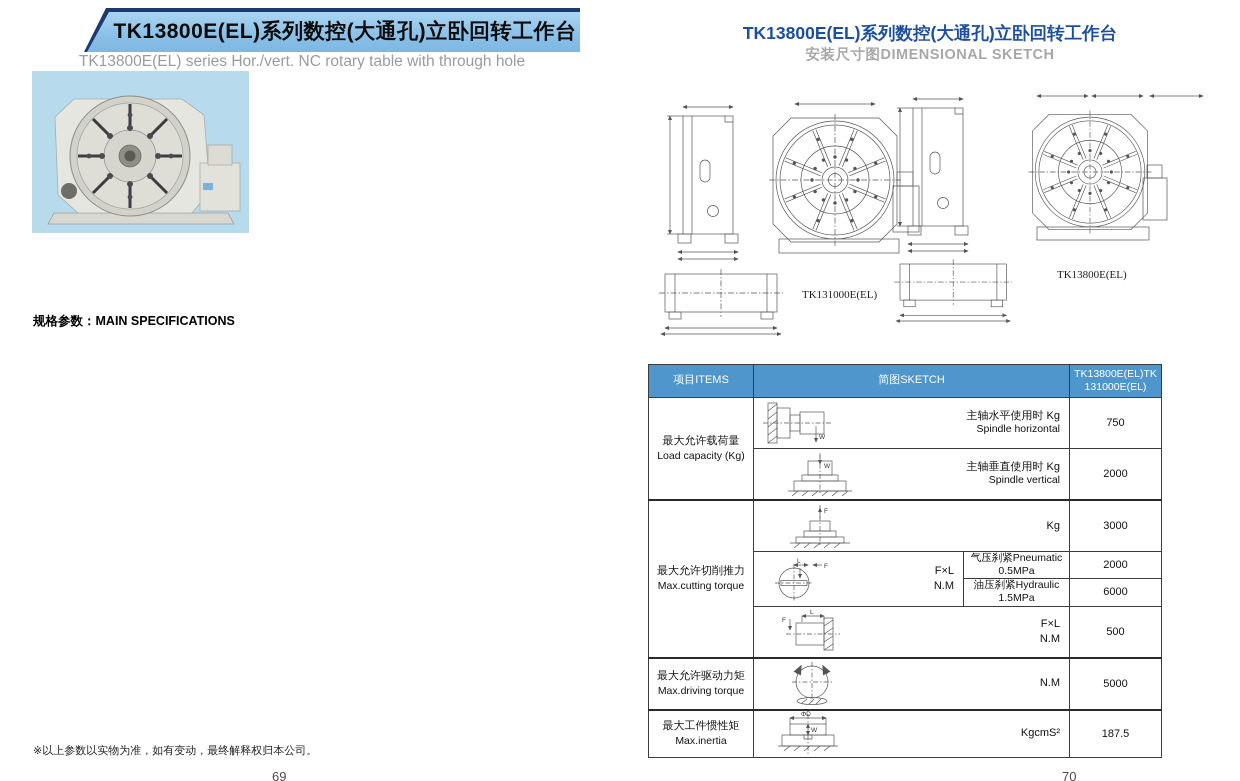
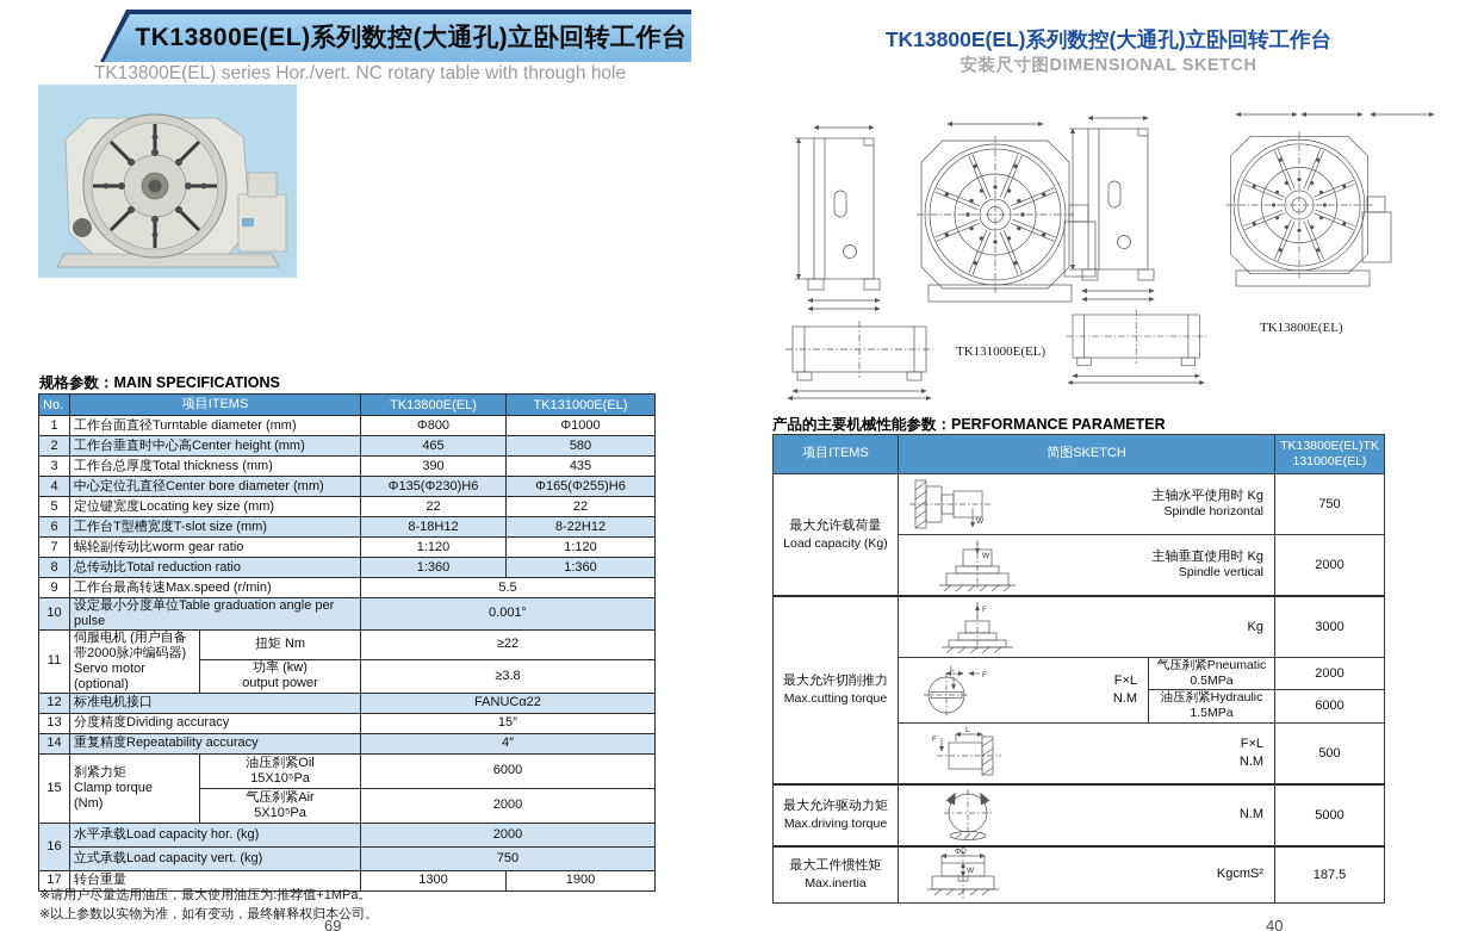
  TK13800E(EL)系列数控(大通孔)立卧回转工作台
  TK13800E(EL) series Hor./vert. NC rotary table with through hole
  规格参数：MAIN SPECIFICATIONS
+ No.	项目ITEMS	TK13800E(EL)	TK131000E(EL)
+ 1	工作台面直径Turntable diameter (mm)	Φ800	Φ1000
+ 2	工作台垂直时中心高Center height (mm)	465	580
+ 3	工作台总厚度Total thickness (mm)	390	435
+ 4	中心定位孔直径Center bore diameter (mm)	Φ135(Φ230)H6	Φ165(Φ255)H6
+ 5	定位键宽度Locating key size (mm)	22	22
+ 6	工作台T型槽宽度T-slot size (mm)	8-18H12	8-22H12
+ 7	蜗轮副传动比worm gear ratio	1:120	1:120
+ 8	总传动比Total reduction ratio	1:360	1:360
+ 9	工作台最高转速Max.speed (r/min)	5.5
+ 10	设定最小分度单位Table graduation angle per pulse	0.001°
+ 11	伺服电机 (用户自备 带2000脉冲编码器) Servo motor (optional)	扭矩 Nm	≥22
+ 功率 (kw) output power	≥3.8
+ 12	标准电机接口	FANUCα22
+ 13	分度精度Dividing accuracy	15″
+ 14	重复精度Repeatability accuracy	4″
+ 15	刹紧力矩 Clamp torque (Nm)	油压刹紧Oil 15X10⁵Pa	6000
+ 气压刹紧Air 5X10⁵Pa	2000
+ 16	水平承载Load capacity hor. (kg)	2000
+ 立式承载Load capacity vert. (kg)	750
+ 17	转台重量	1300	1900
+ ※请用户尽量选用油压，最大使用油压为:推荐值+1MPa。
  ※以上参数以实物为准，如有变动，最终解释权归本公司。
  69
  TK13800E(EL)系列数控(大通孔)立卧回转工作台
  安装尺寸图DIMENSIONAL SKETCH
  TK131000E(EL)
  TK13800E(EL)
+ 产品的主要机械性能参数：PERFORMANCE PARAMETER
  项目ITEMS	简图SKETCH	TK13800E(EL)TK 131000E(EL)
  最大允许载荷量 Load capacity (Kg)	主轴水平使用时 Kg Spindle horizontal	750
  主轴垂直使用时 Kg Spindle vertical	2000
  最大允许切削推力 Max.cutting torque	Kg	3000
  F×L N.M	气压刹紧Pneumatic 0.5MPa	2000
  油压刹紧Hydraulic 1.5MPa	6000
  F×L N.M	500
  最大允许驱动力矩 Max.driving torque	N.M	5000
  最大工件惯性矩 Max.inertia	KgcmS²	187.5
- 70
+ 40
